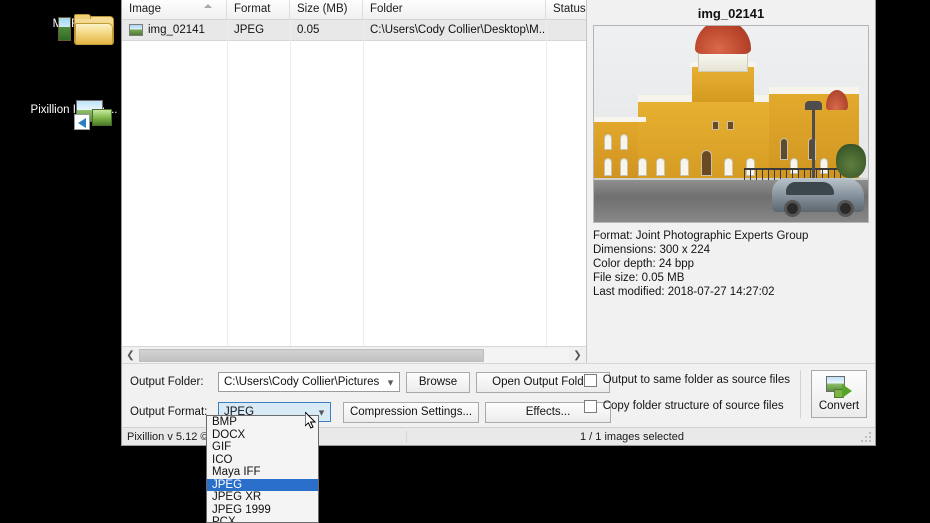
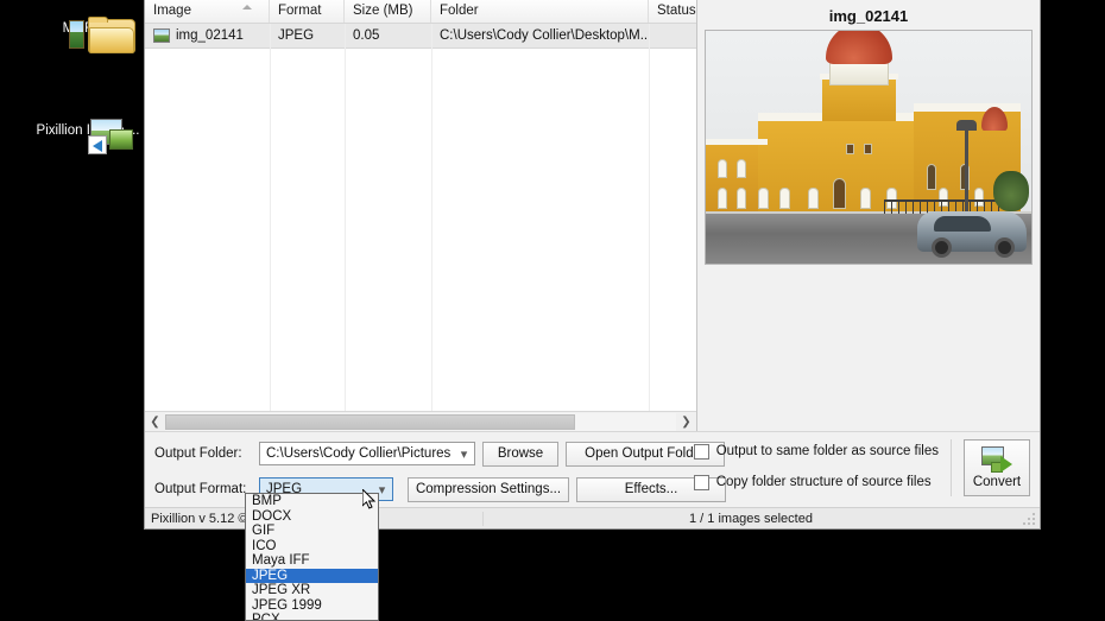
  Pixillion I..
  Image
  Format
  Size (MB)
  Folder
  Status
  img_02141
  JPEG
  0.05
  C:\Users\Cody Collier\Desktop\M..
  ❮
  ❯
  img_02141
- Format: Joint Photographic Experts Group
- Dimensions: 300 x 224
- Color depth: 24 bpp
- File size: 0.05 MB
- Last modified: 2018-07-27 14:27:02
  Output Folder:
  C:\Users\Cody Collier\Pictures
  ▾
  Browse
  Open Output Fold
  Output Format:
  JPEG
  ▾
  Compression Settings...
  Effects...
  Output to same folder as source files
  Copy folder structure of source files
  Convert
  Pixillion v 5.12 ©
  1 / 1 images selected
  BMP
  DOCX
  GIF
  ICO
  Maya IFF
  JPEG
  JPEG XR
  JPEG 1999
  PCX
